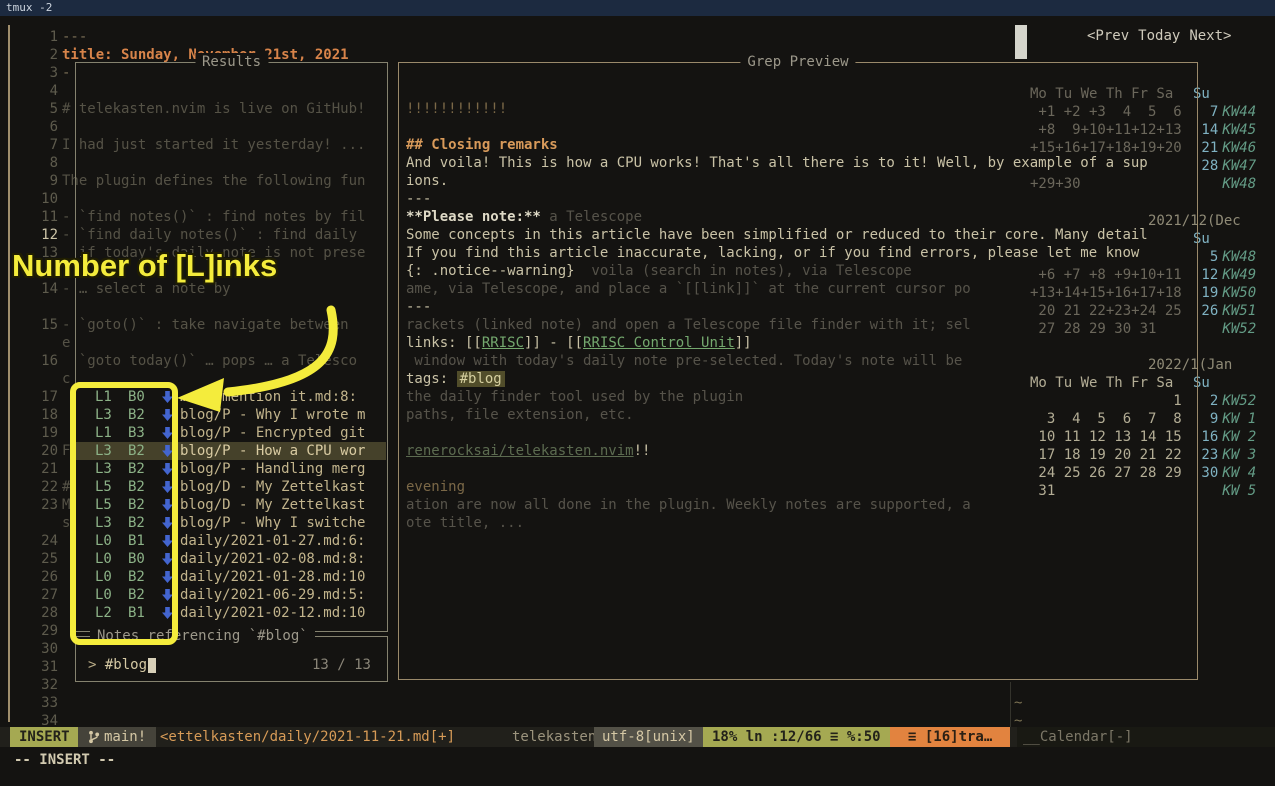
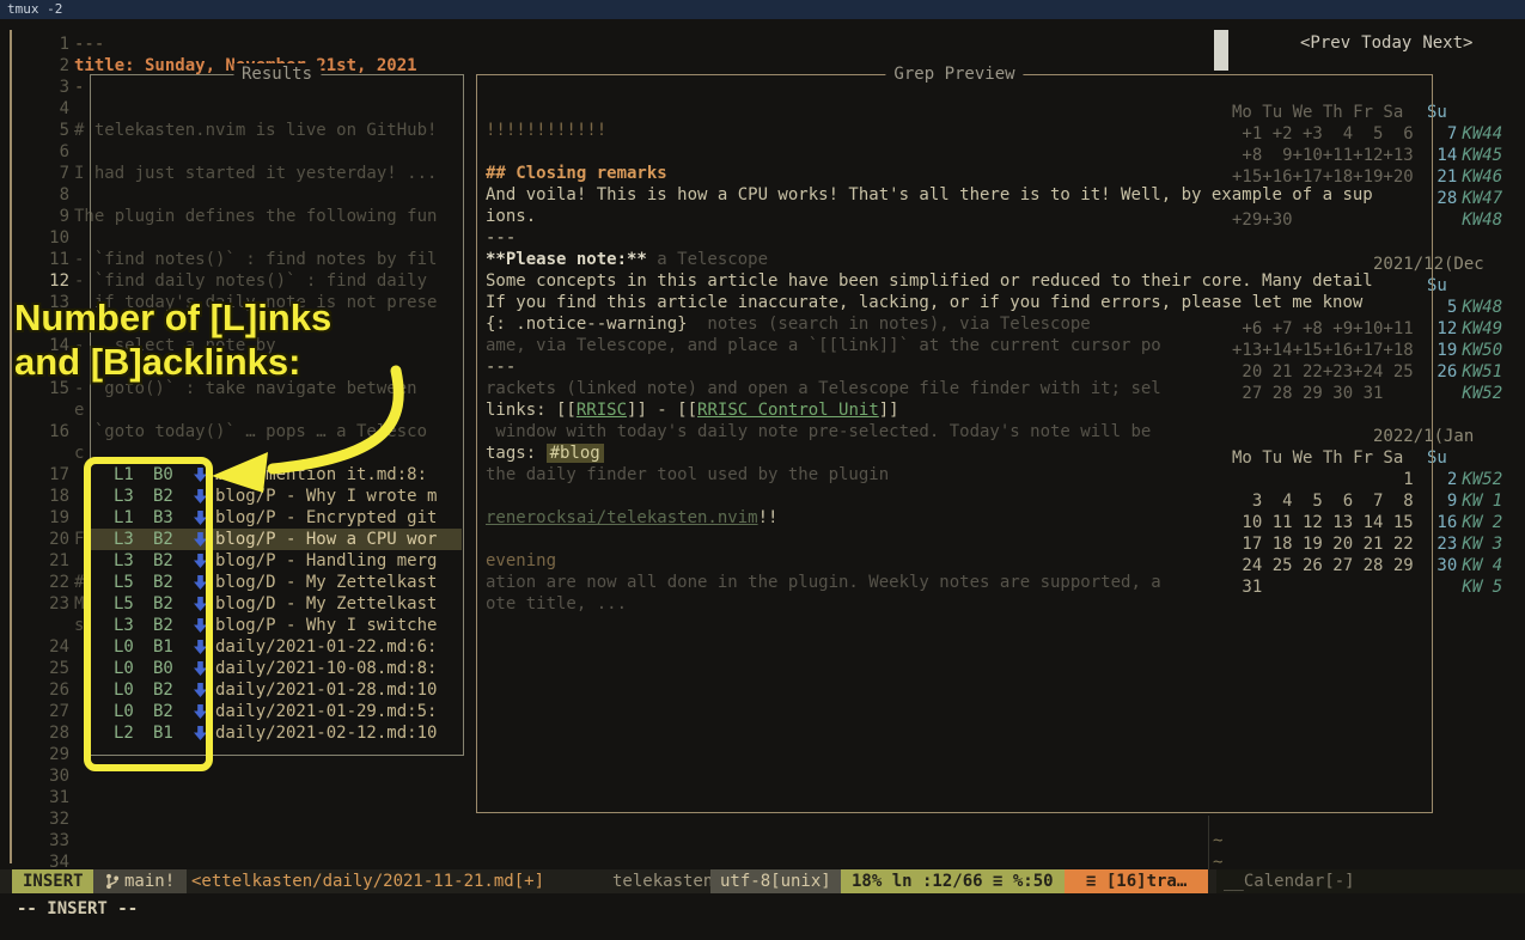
  tmux -2
  1
  2
  3
  4
  5
  6
  7
  8
  9
  10
  11
  13
  14
  15
  16
  17
  18
  19
  20
  21
  22
  23
  24
  25
  26
  27
  28
  29
  30
  31
  32
  33
  34
  12
  ---
  title: Sunday, N 21st, 2021
  -
  # telekasten.nvim is live on GitHub!
  I had just started it yesterday! ...
  The plugin defines the following fun
  - `find notes()` : find notes by fil
  - `find daily notes()` : find daily
  if today's daily note is not prese
  - … select a note by
  - `goto()` : take navigate betwen
  e
  `goto today()` … pops … a Teesco
  c
  F
  #
  M
  s
  <Prev
  Today
  Next>
  Mo Tu We Th Fr Sa
  +1 +2 +3 4 5 6
  +8 9+10+11+12+13
  +15+16+17+18+19+20
  +29+30
  Su
  7
  14
  21
  28
  KW44
  KW45
  KW46
  KW47
  KW48
  2021/12(Dec
  +6 +7 +8 +9+10+11
  +13+14+15+16+17+18
  20 21 22+23+24 25
  27 28 29 30 31
  Su
  5
  12
  19
  26
  KW48
  KW49
  KW50
  KW51
  KW52
  2022/1(Jan
  Mo Tu We Th Fr Sa
  1
  3 4 5 6 7 8
  10 11 12 13 14 15
  17 18 19 20 21 22
  24 25 26 27 28 29
  31
  Su
  2
  9
  16
  23
  30
  KW52
  KW 1
  KW 2
  KW 3
  KW 4
  KW 5
  ~
  ~
  Results
  L1
  B0
  mention it.md:8:
  L3
  B2
  blog/P - Why I wrote m
  L1
  B3
  blog/P - Encrypted git
  L3
  B2
  blog/P - How a CPU wor
  L3
  B2
  blog/P - Handling merg
  L5
  B2
  blog/D - My Zettelkast
  L5
  B2
  blog/D - My Zettelkast
  L3
  B2
  blog/P - Why I switche
  L0
  B1
- daily/2021-01-27.md:6:
+ daily/2021-01-22.md:6:
  L0
  B0
- daily/2021-02-08.md:8:
+ daily/2021-10-08.md:8:
  L0
  B2
  daily/2021-01-28.md:10
  L0
  B2
- daily/2021-06-29.md:5:
+ daily/2021-01-29.md:5:
  L2
  B1
  daily/2021-02-12.md:10
- Notes referencing `#blog`
- > #blog
- 13 / 13
  Grep Preview
  !!!!!!!!!!!!
  ## Closing remarks
  And voila! This is how a CPU works! That's all there is to it! Well, by example of a sup
  ions.
  ---
  **Please note:** a Telescope
  Some concepts in this article have been simplified or reduced to their core. Many detail
  If you find this article inaccurate, lacking, or if you find errors, please let me know
- {: .notice--warning} voila (search in notes), via Telescope
+ {: .notice--warning} notes (search in notes), via Telescope
  ame, via Telescope, and place a `[[link]]` at the current cursor po
  ---
  rackets (linked note) and open a Telescope file finder with it; sel
  links: [[RRISC]] - [[RRISC Control Unit]]
  window with today's daily note pre-selected. Today's note will be
  tags: #blog
  the daily finder tool used by the plugin
- paths, file extension, etc.
  renerocksai/telekasten.nvim!!
  evening
  ation are now all done in the plugin. Weekly notes are supported, a
  ote title, ...
  INSERT
  main!
  <ettelkasten/daily/2021-11-21.md[+]
  telekasten
  utf-8[unix]
  18% ln :12/66 ≡ %:50
  ≡ [16]tra…
  __Calendar[-]
  -- INSERT --
  Number of [L]inks
+ and [B]acklinks:
